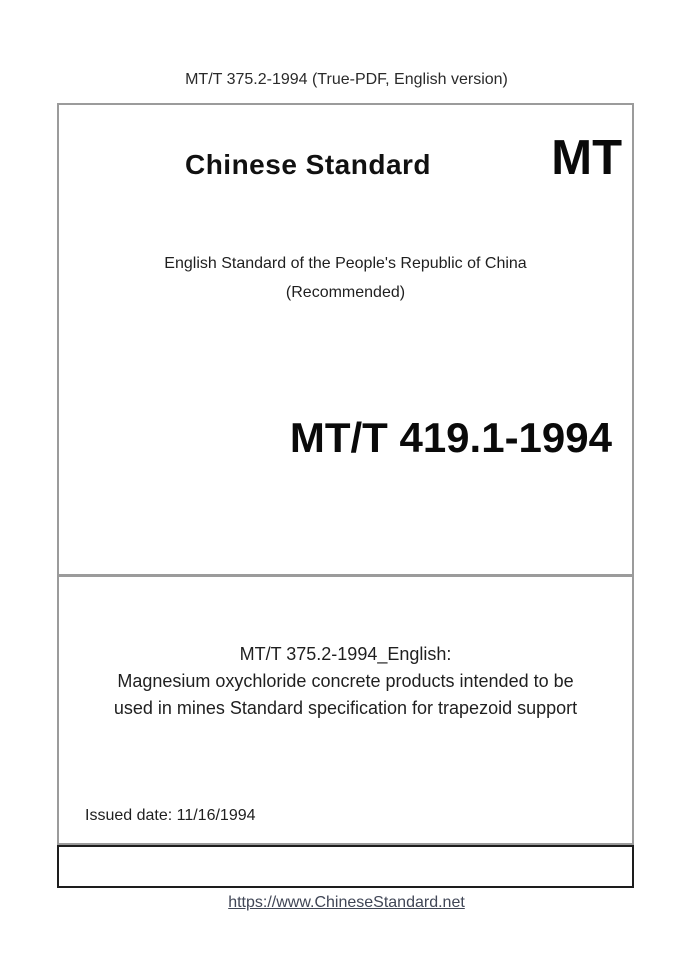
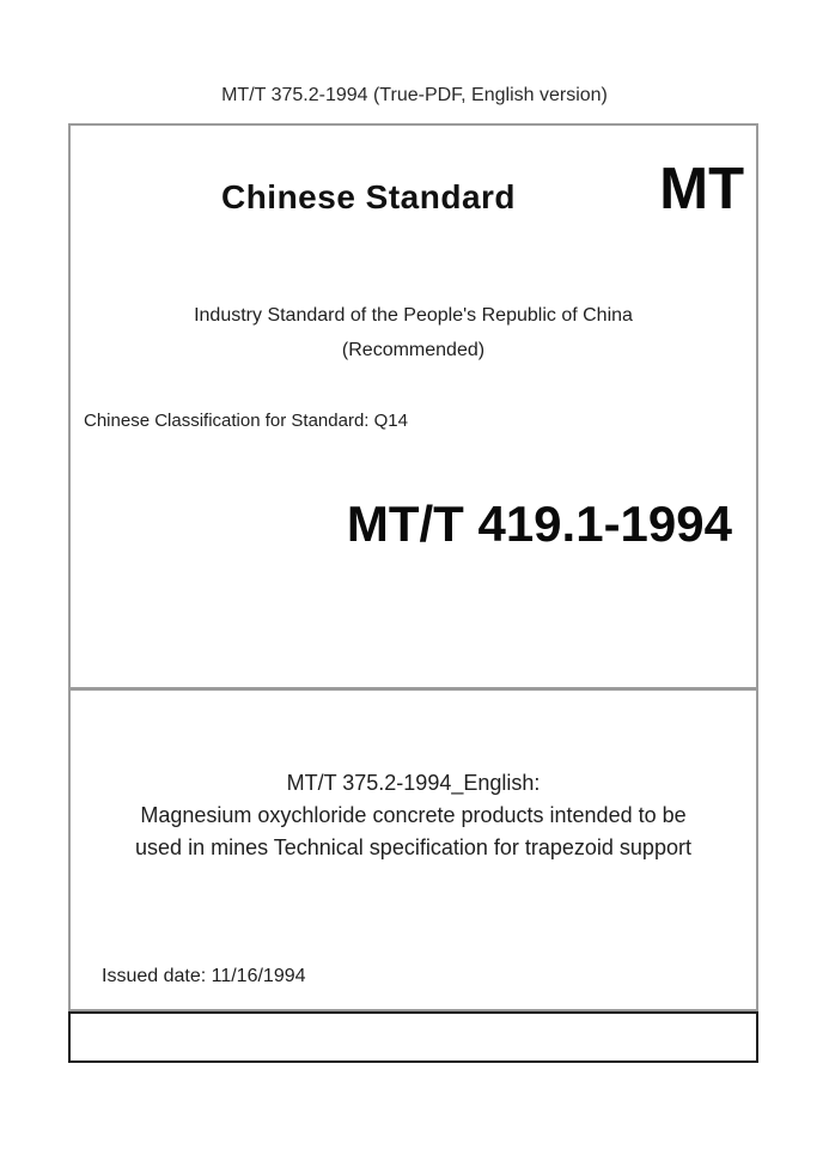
  MT/T 375.2-1994 (True-PDF, English version)
  Chinese Standard
  MT
- English Standard of the People's Republic of China
+ Industry Standard of the People's Republic of China
  (Recommended)
+ Chinese Classification for Standard: Q14
  MT/T 419.1-1994
  MT/T 375.2-1994_English:
  Magnesium oxychloride concrete products intended to be
- used in mines Standard specification for trapezoid support
+ used in mines Technical specification for trapezoid support
  Issued date: 11/16/1994
- https://www.ChineseStandard.net
